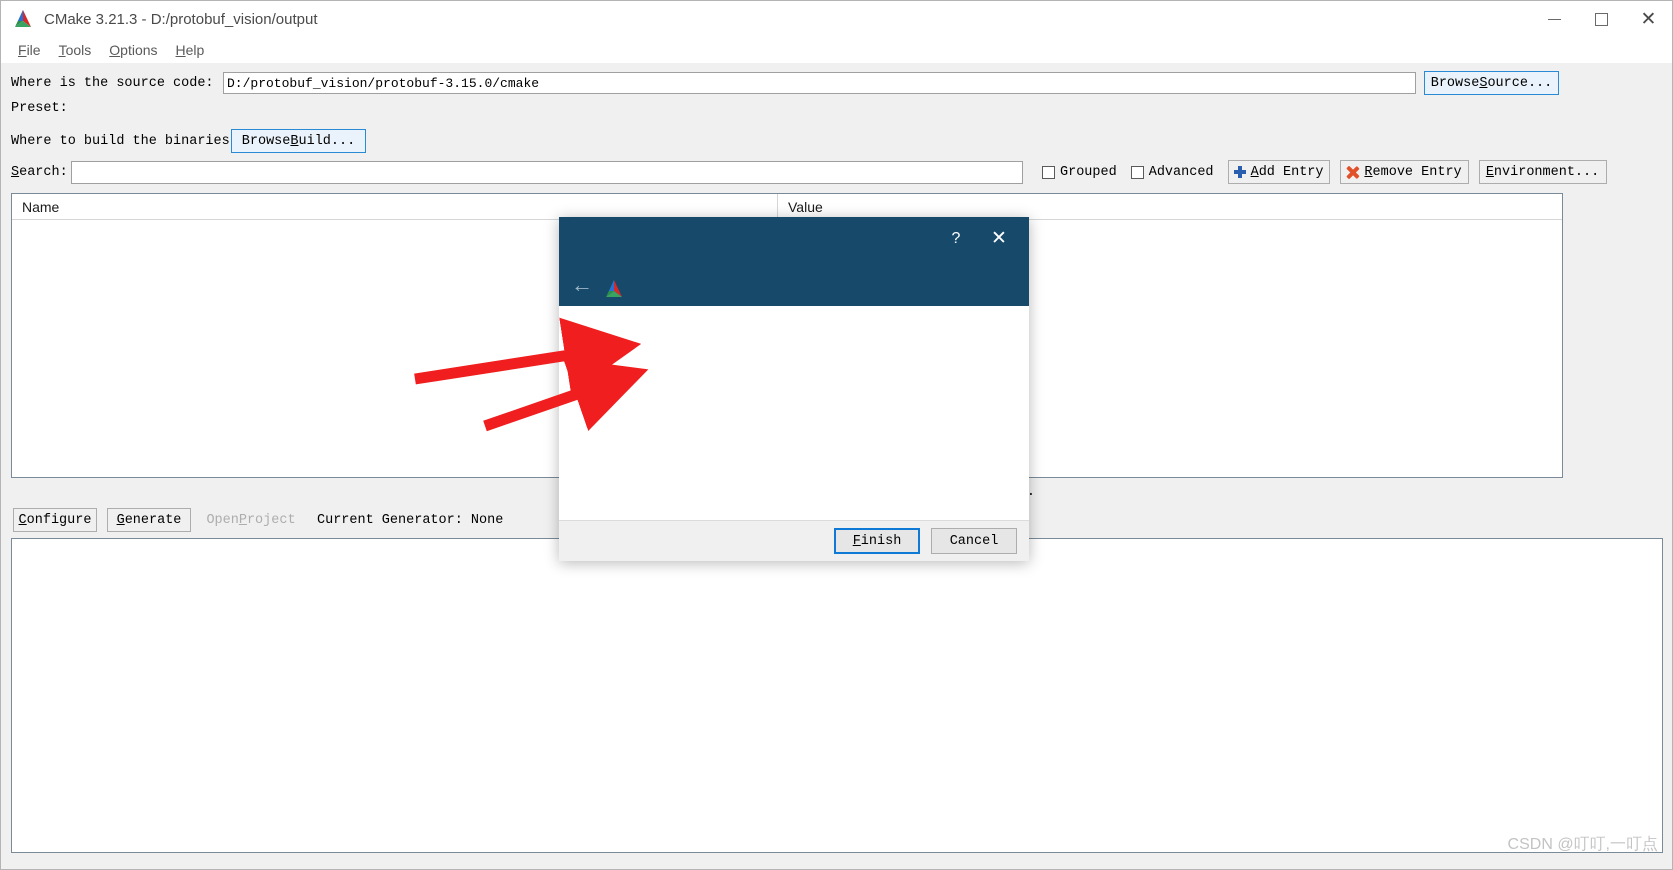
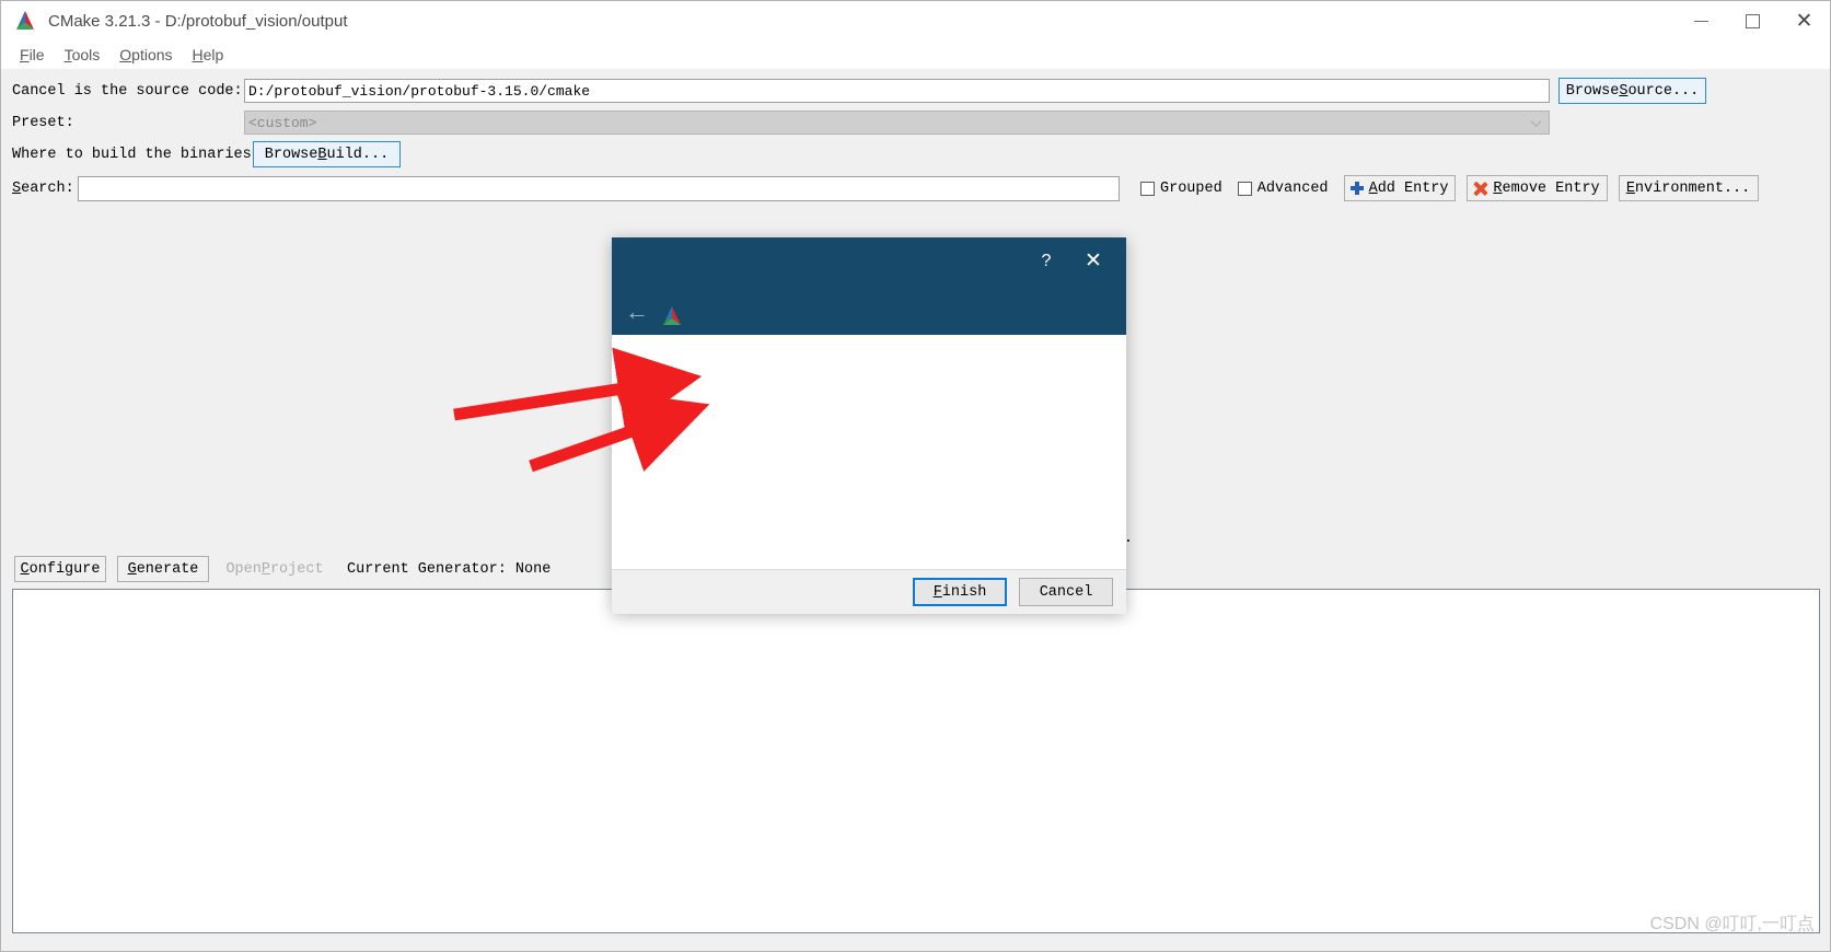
  CMake 3.21.3 - D:/protobuf_vision/output
  ✕
  File
  Tools
  Options
  Help
- Where is the source code:
+ Cancel is the source code:
  D:/protobuf_vision/protobuf-3.15.0/cmake
  Browse
  S
  ource...
  Preset:
+ <custom>
  Where to build the binarie
  Browse
  B
  uild...
  Search:
  Grouped
  Advanced
  Add Entry
  Remove Entry
  E
  nvironment...
- Name
- Value
  C
  onfigure
  G
  enerate
  Open
  P
  roject
  Current Generator: None
  CSDN @叮叮,一叮点
  ?
  ✕
  ←
  F
  inish
  Cancel
